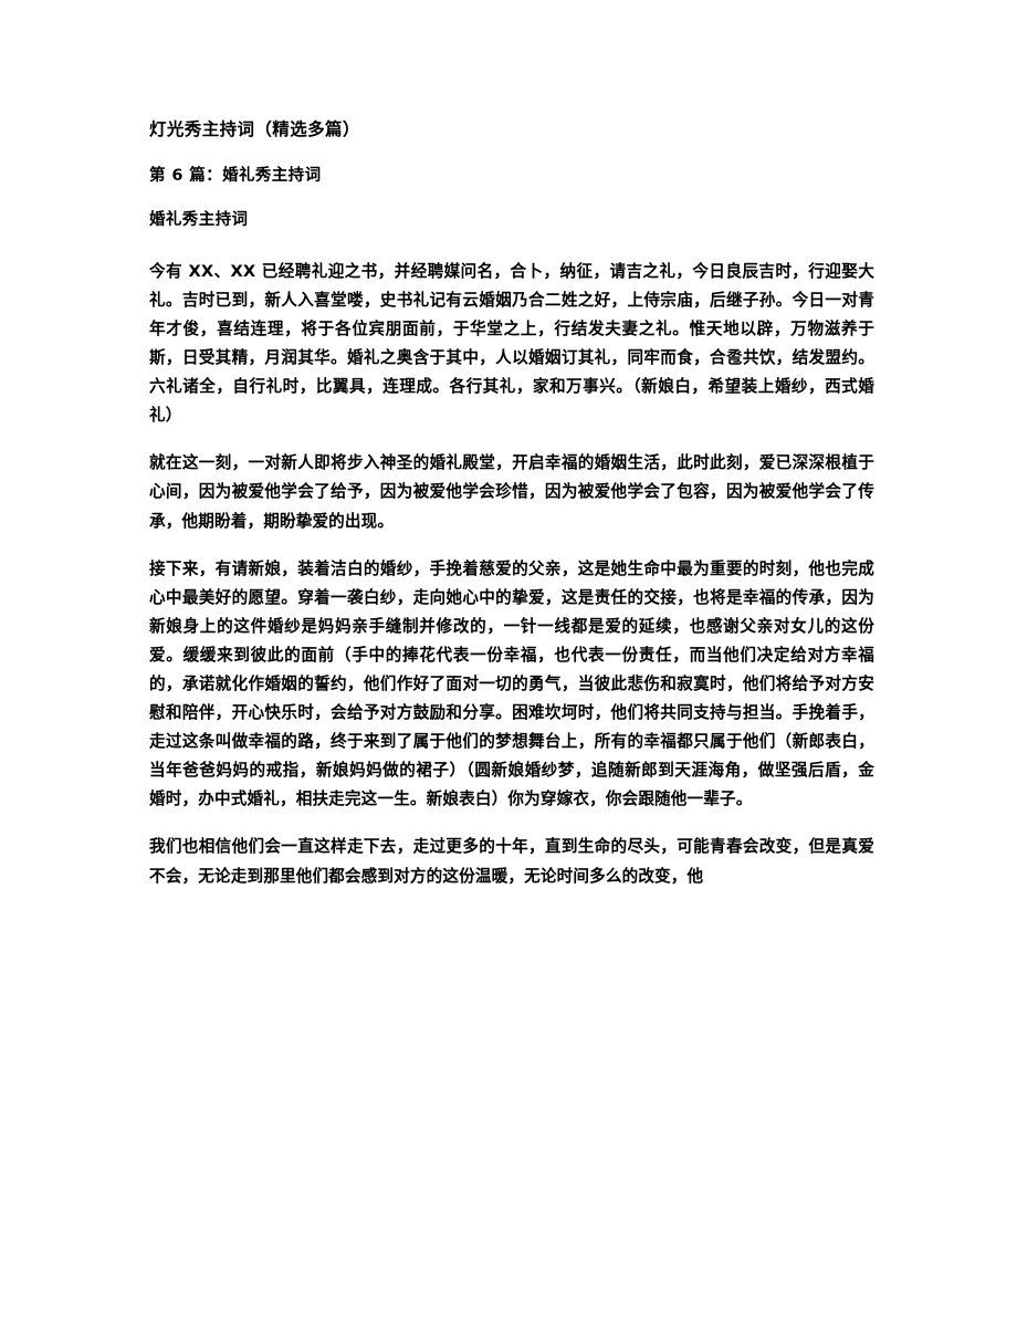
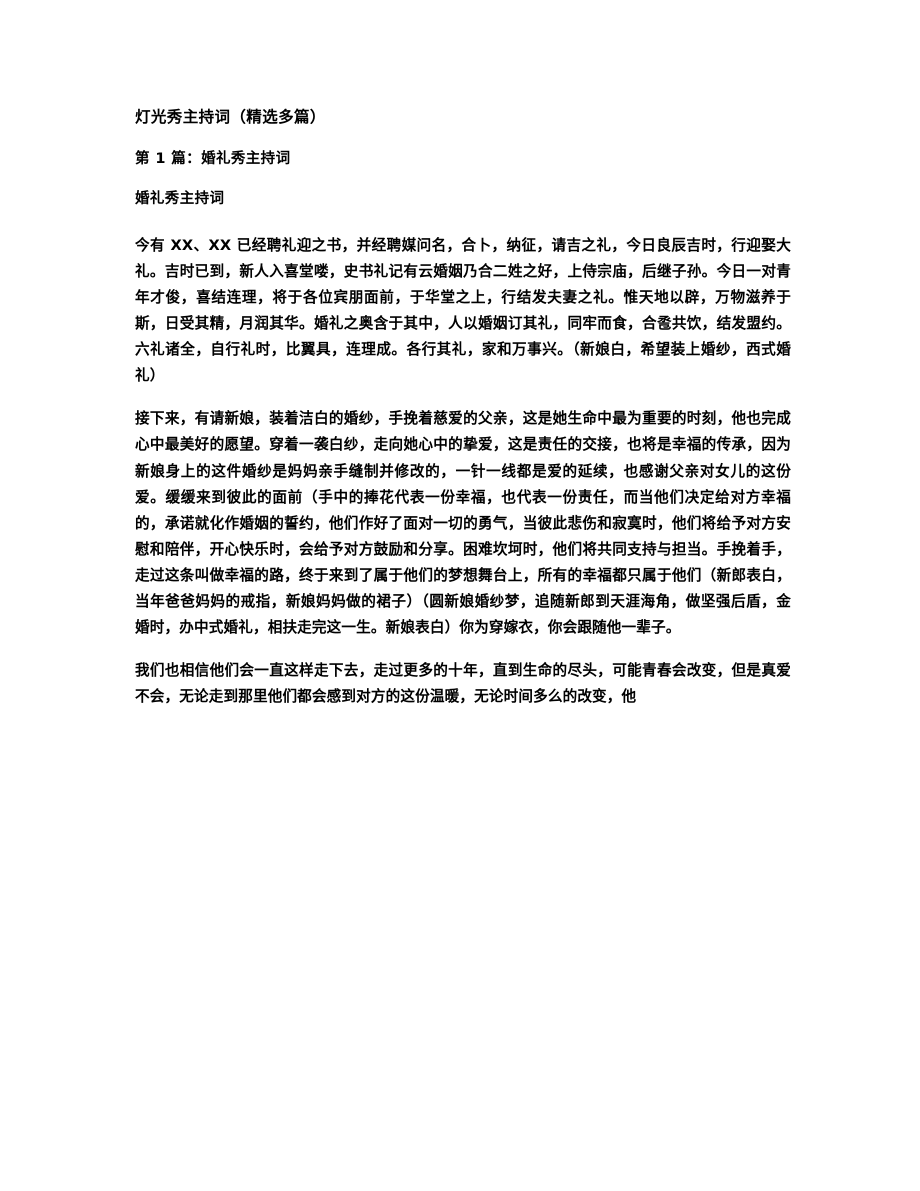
  灯光秀主持词（精选多篇）
- 第 6 篇：婚礼秀主持词
+ 第 1 篇：婚礼秀主持词
  婚礼秀主持词
  今有 XX、XX 已经聘礼迎之书，并经聘媒问名，合卜，纳征，请吉之礼，今日良辰吉时，行迎娶大礼。吉时已到，新人入喜堂喽，史书礼记有云婚姻乃合二姓之好，上侍宗庙，后继子孙。今日一对青年才俊，喜结连理，将于各位宾朋面前，于华堂之上，行结发夫妻之礼。惟天地以辟，万物滋养于斯，日受其精，月润其华。婚礼之奥含于其中，人以婚姻订其礼，同牢而食，合卺共饮，结发盟约。六礼诸全，自行礼时，比翼具，连理成。各行其礼，家和万事兴。（新娘白，希望装上婚纱，西式婚礼）
- 就在这一刻，一对新人即将步入神圣的婚礼殿堂，开启幸福的婚姻生活，此时此刻，爱已深深根植于心间，因为被爱他学会了给予，因为被爱他学会珍惜，因为被爱他学会了包容，因为被爱他学会了传承，他期盼着，期盼挚爱的出现。
  接下来，有请新娘，装着洁白的婚纱，手挽着慈爱的父亲，这是她生命中最为重要的时刻，他也完成心中最美好的愿望。穿着一袭白纱，走向她心中的挚爱，这是责任的交接，也将是幸福的传承，因为新娘身上的这件婚纱是妈妈亲手缝制并修改的，一针一线都是爱的延续，也感谢父亲对女儿的这份爱。缓缓来到彼此的面前（手中的捧花代表一份幸福，也代表一份责任，而当他们决定给对方幸福的，承诺就化作婚姻的誓约，他们作好了面对一切的勇气，当彼此悲伤和寂寞时，他们将给予对方安慰和陪伴，开心快乐时，会给予对方鼓励和分享。困难坎坷时，他们将共同支持与担当。手挽着手，走过这条叫做幸福的路，终于来到了属于他们的梦想舞台上，所有的幸福都只属于他们（新郎表白，当年爸爸妈妈的戒指，新娘妈妈做的裙子）（圆新娘婚纱梦，追随新郎到天涯海角，做坚强后盾，金婚时，办中式婚礼，相扶走完这一生。新娘表白）你为穿嫁衣，你会跟随他一辈子。
  我们也相信他们会一直这样走下去，走过更多的十年，直到生命的尽头，可能青春会改变，但是真爱不会，无论走到那里他们都会感到对方的这份温暖，无论时间多么的改变，他
